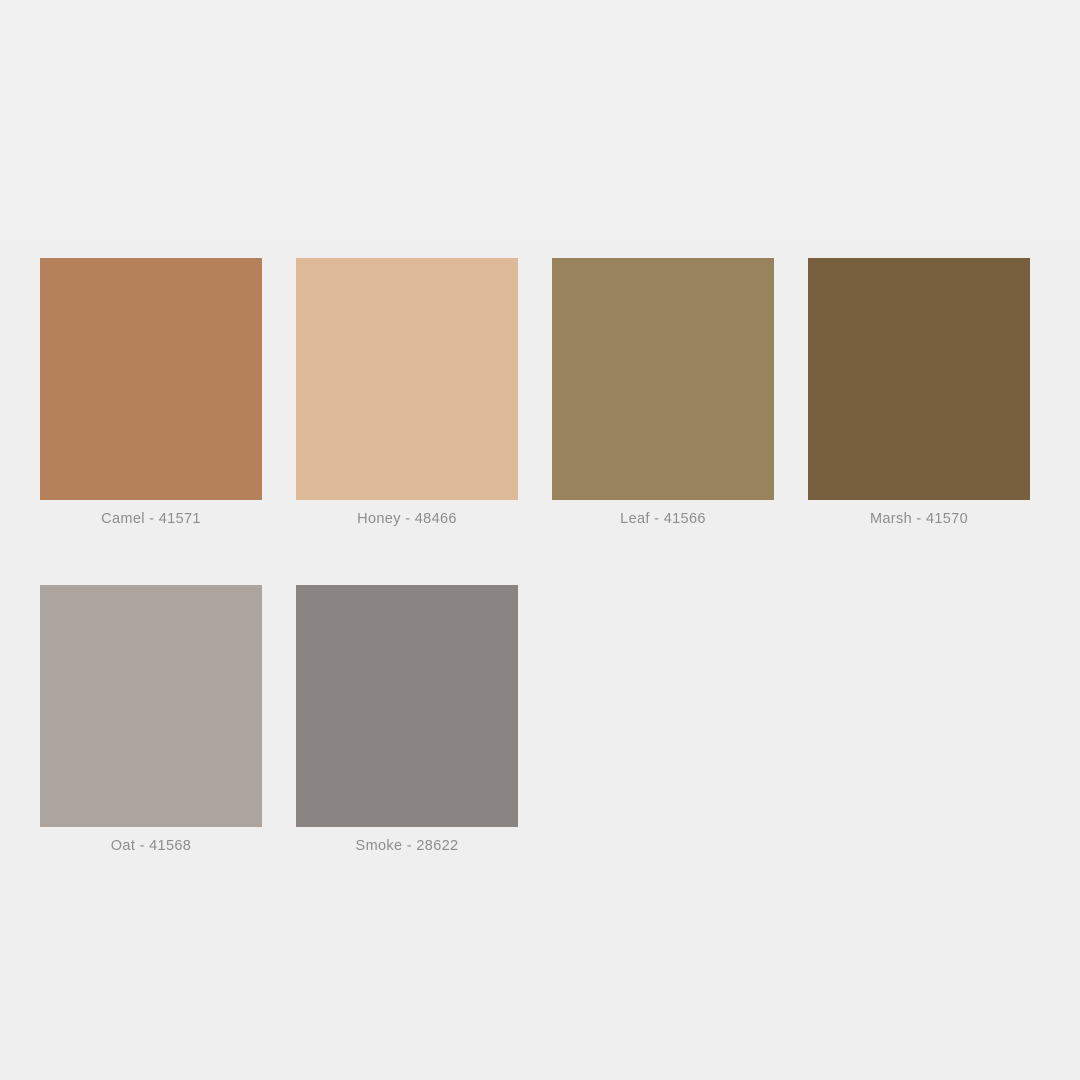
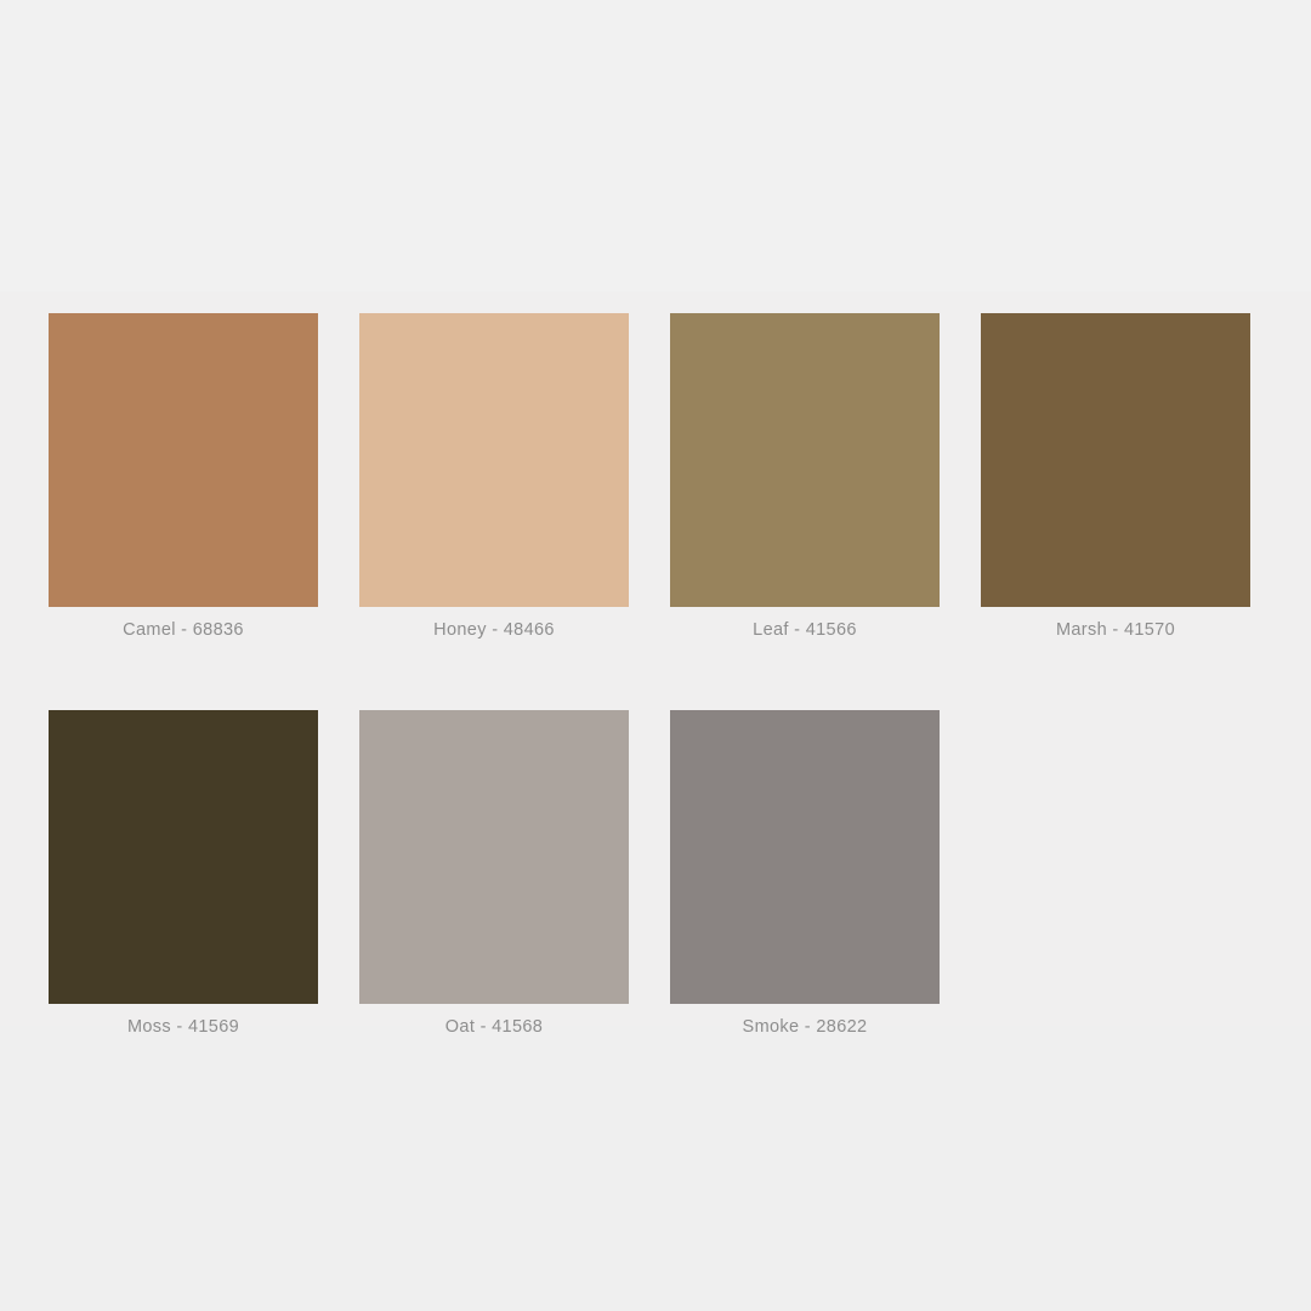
- Camel - 41571
+ Camel - 68836
  Honey - 48466
  Leaf - 41566
  Marsh - 41570
+ Moss - 41569
  Oat - 41568
  Smoke - 28622
